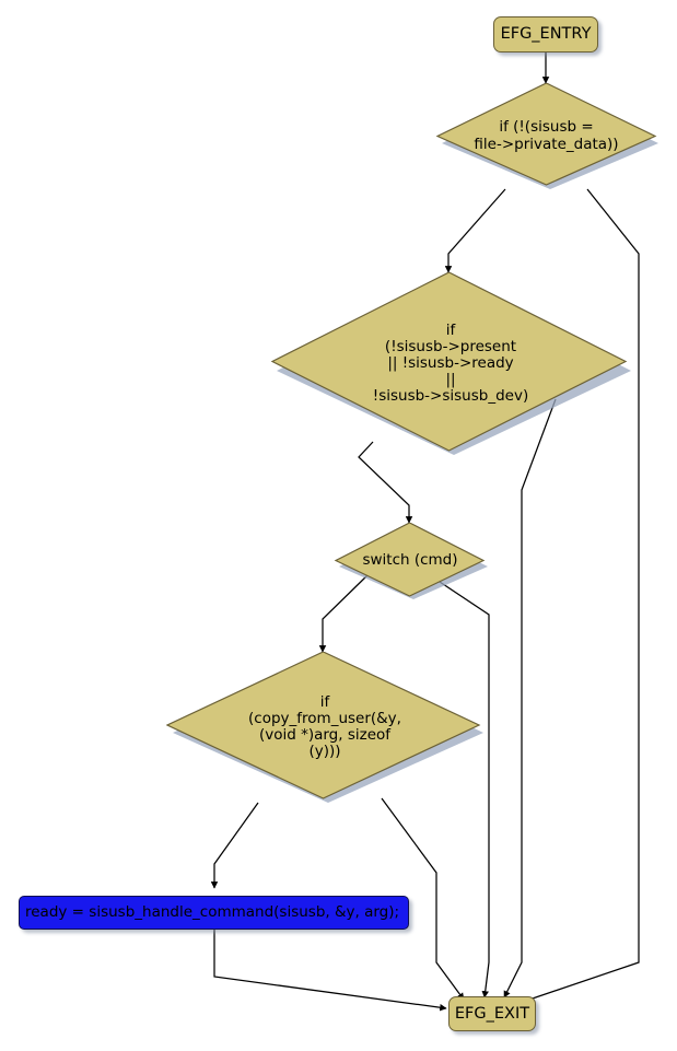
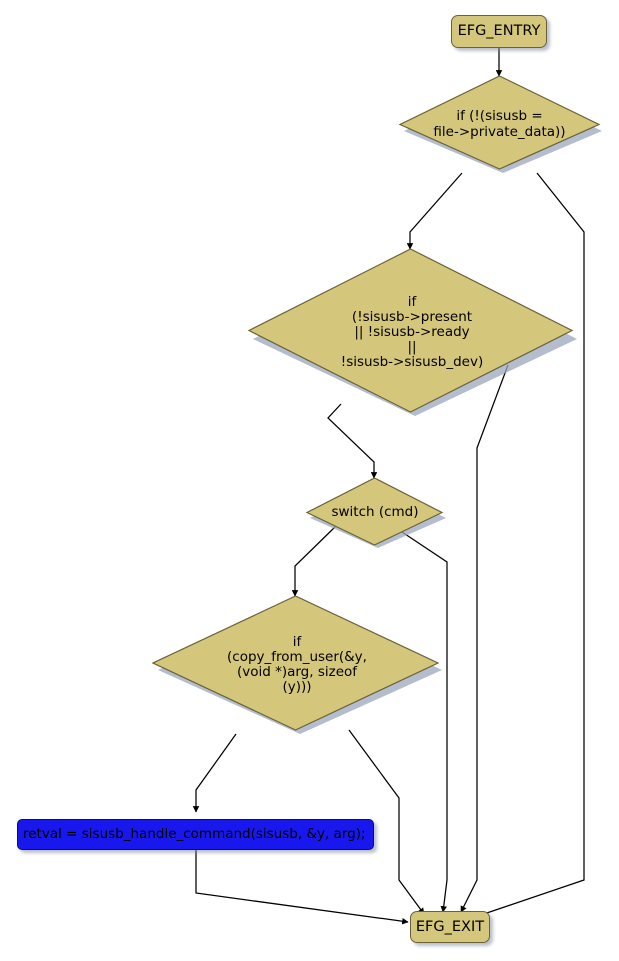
  EFG_ENTRY
  if (!(sisusb =
  file->private_data))
  if
  (!sisusb->present
  || !sisusb->ready
  ||
  !sisusb->sisusb_dev)
  switch (cmd)
  if
  (copy_from_user(&y,
  (void *)arg, sizeof
  (y)))
- ready = sisusb_handle_command(sisusb, &y, arg);
+ retval = sisusb_handle_command(sisusb, &y, arg);
  EFG_EXIT
